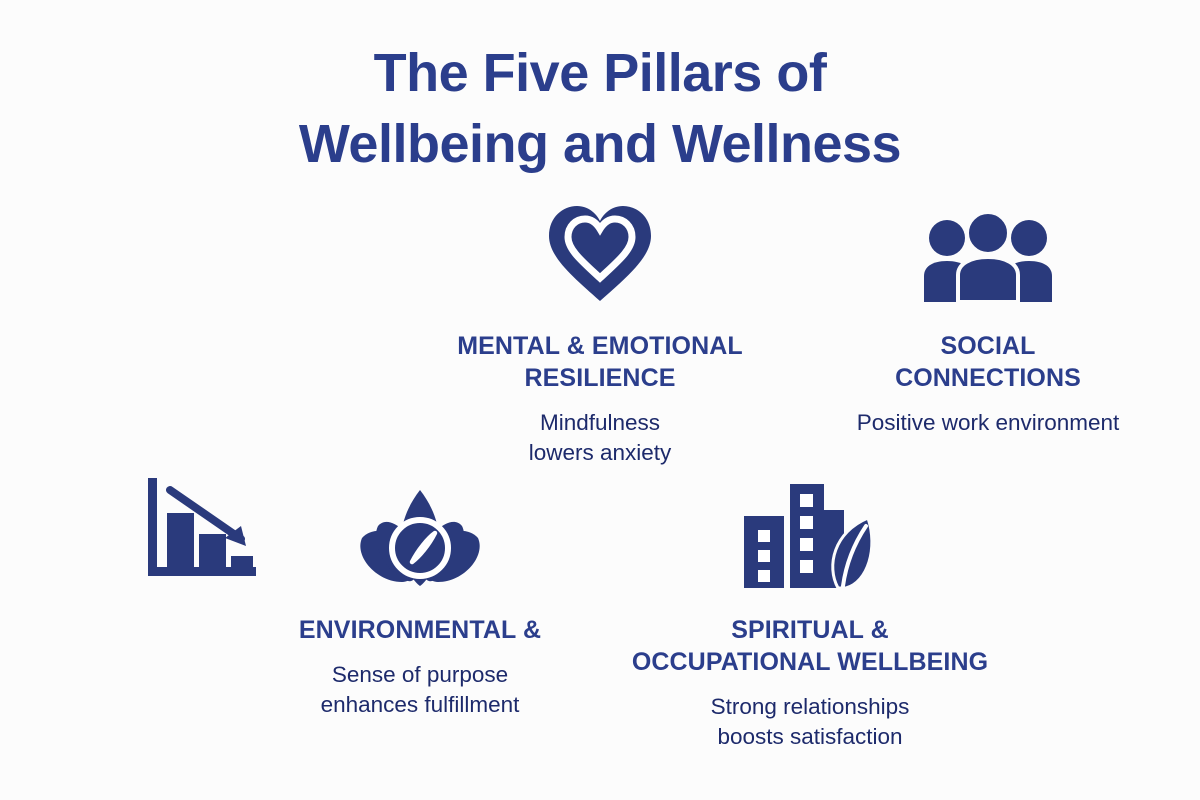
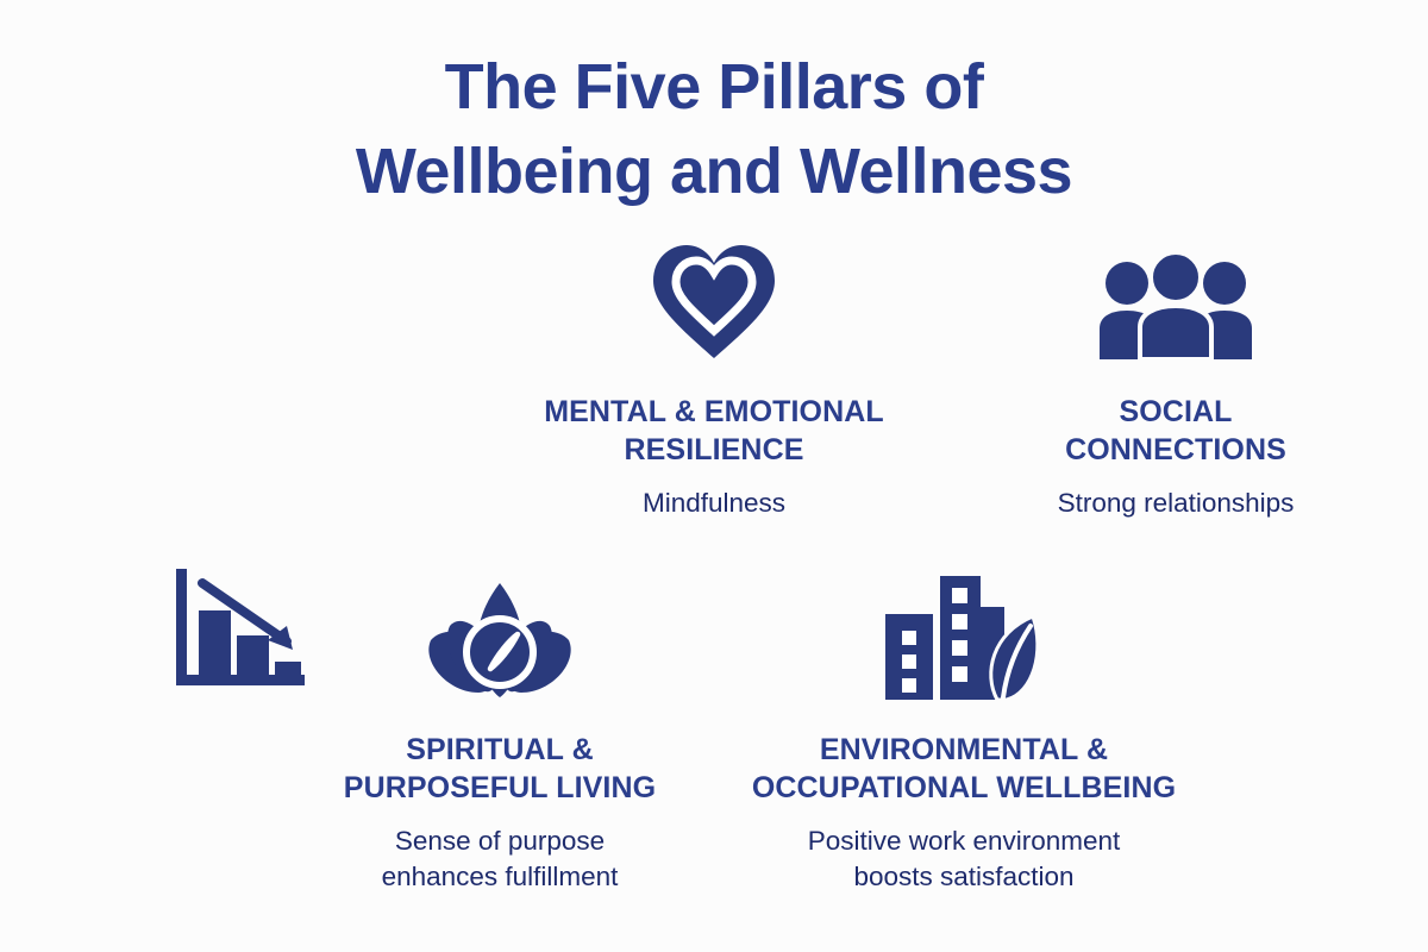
  The Five Pillars of
  Wellbeing and Wellness
  MENTAL & EMOTIONAL
  RESILIENCE
  Mindfulness
- lowers anxiety
  SOCIAL
  CONNECTIONS
- Positive work environment
+ Strong relationships
- ENVIRONMENTAL &
+ SPIRITUAL &
+ PURPOSEFUL LIVING
  Sense of purpose
  enhances fulfillment
- SPIRITUAL &
+ ENVIRONMENTAL &
  OCCUPATIONAL WELLBEING
- Strong relationships
+ Positive work environment
  boosts satisfaction
